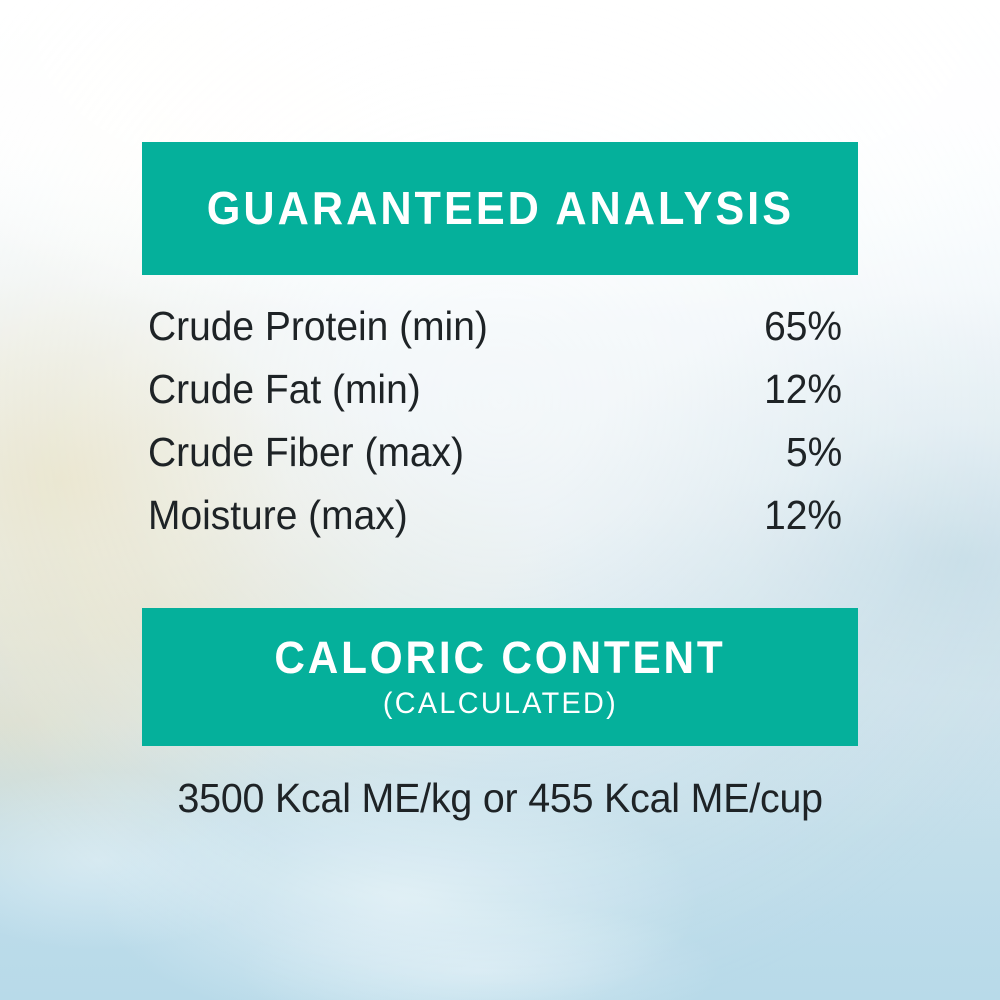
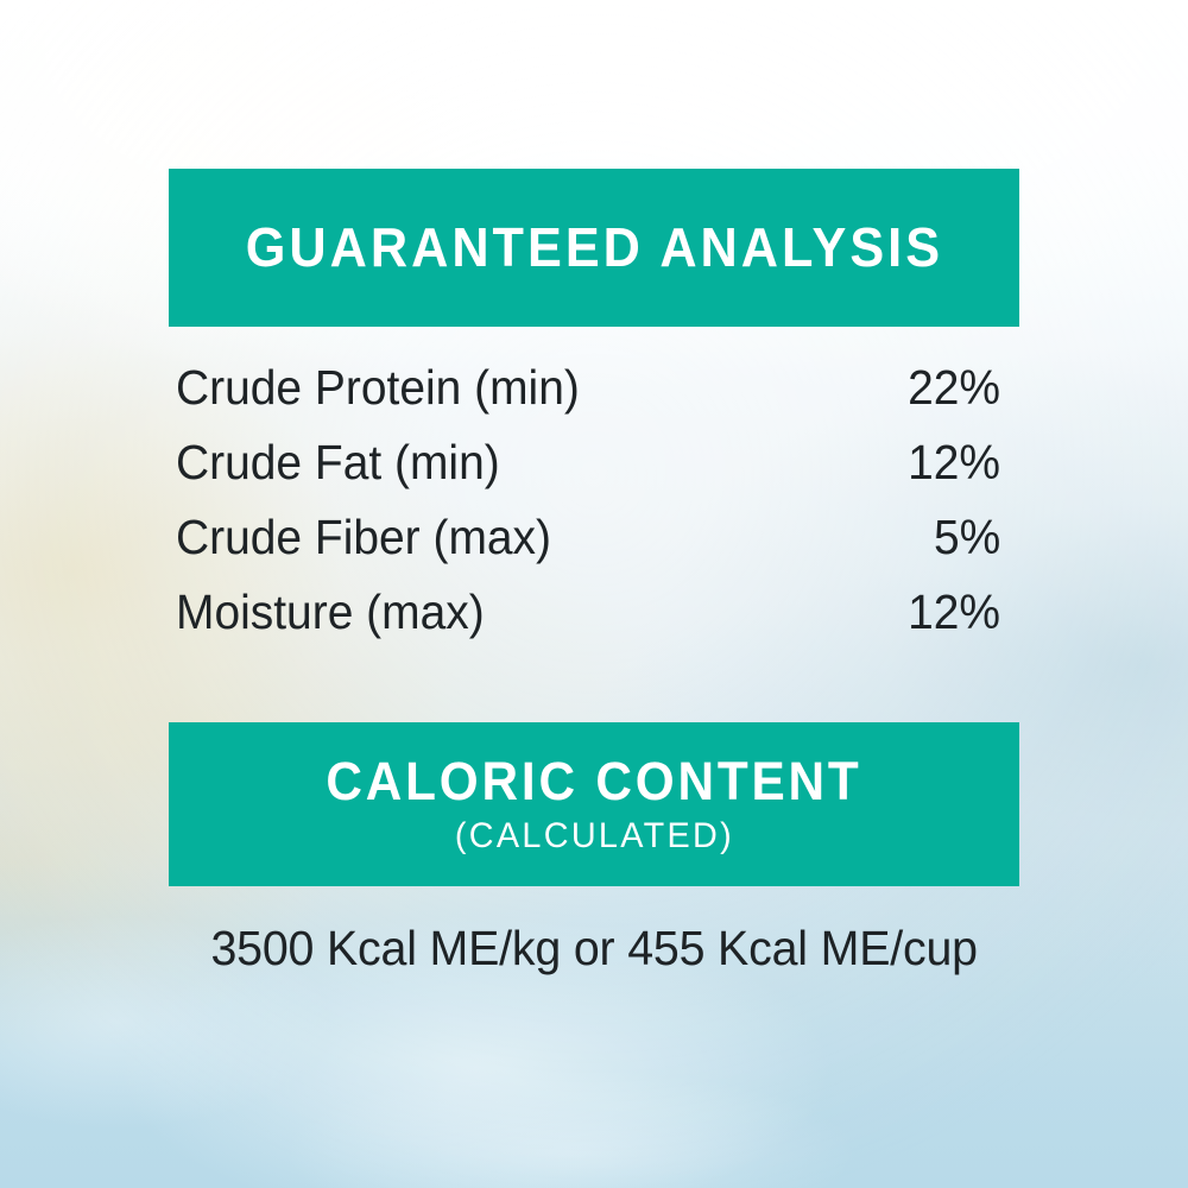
  GUARANTEED ANALYSIS
  Crude Protein (min)
- 65%
+ 22%
  Crude Fat (min)
  12%
  Crude Fiber (max)
  5%
  Moisture (max)
  12%
  CALORIC CONTENT
  (CALCULATED)
  3500 Kcal ME/kg or 455 Kcal ME/cup
